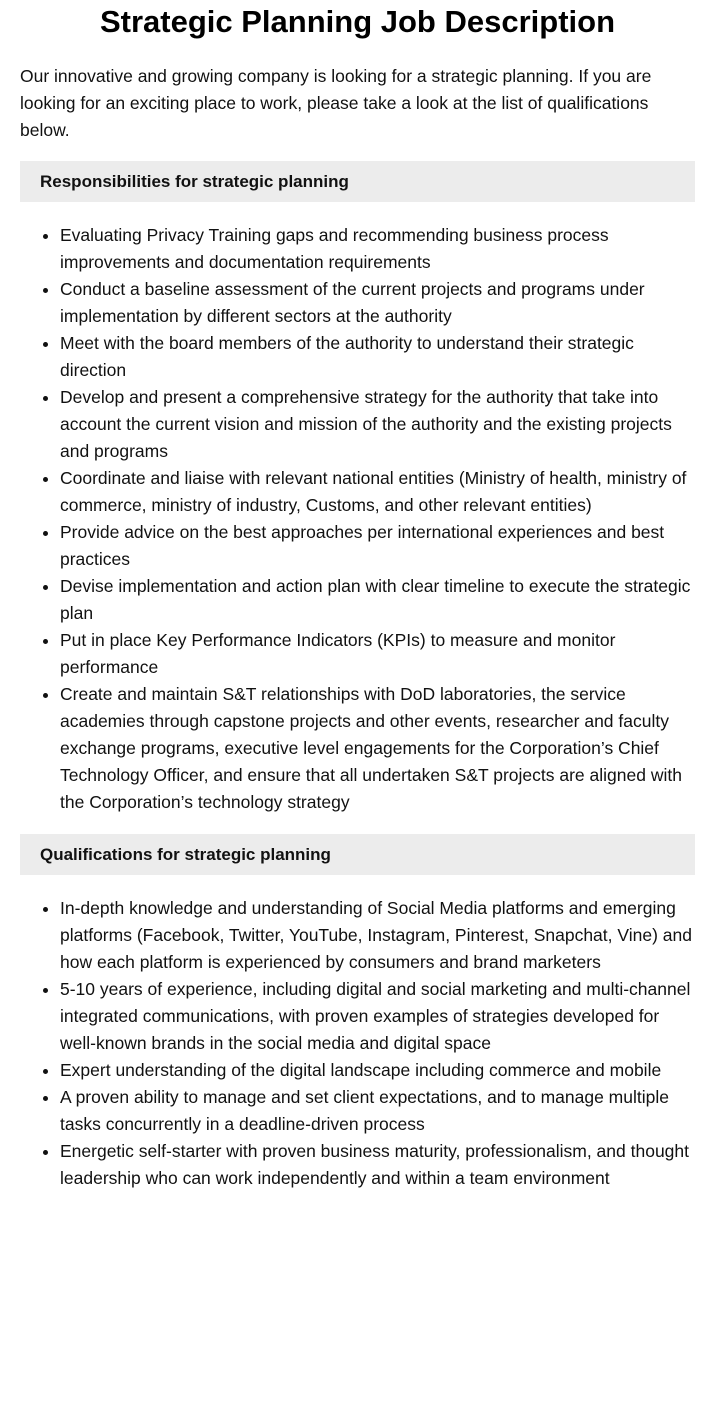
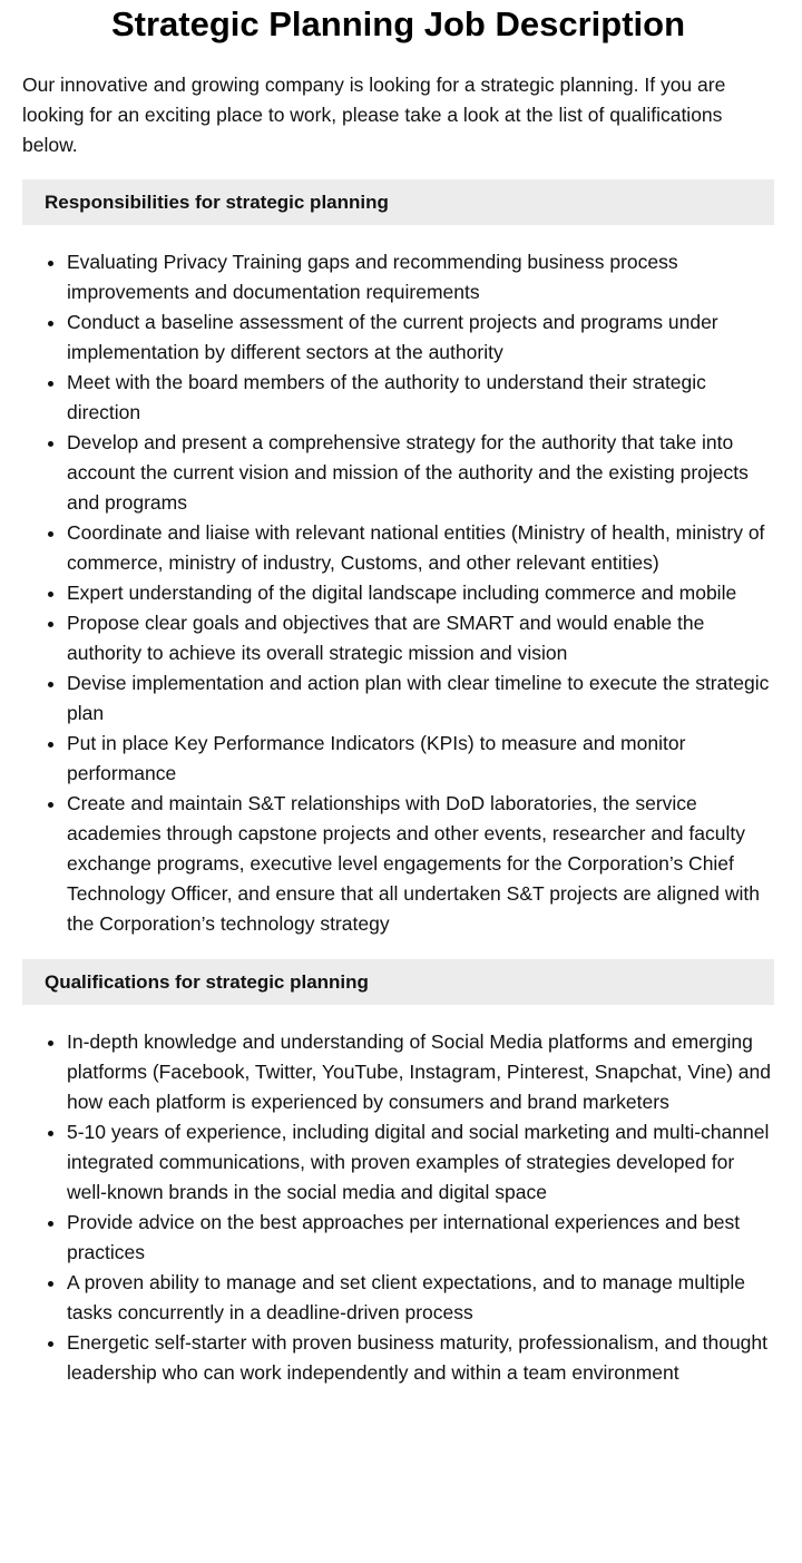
  Strategic Planning Job Description
  Our innovative and growing company is looking for a strategic planning. If you are looking for an exciting place to work, please take a look at the list of qualifications below.
  Responsibilities for strategic planning
  Evaluating Privacy Training gaps and recommending business process improvements and documentation requirements
  Conduct a baseline assessment of the current projects and programs under implementation by different sectors at the authority
  Meet with the board members of the authority to understand their strategic direction
  Develop and present a comprehensive strategy for the authority that take into account the current vision and mission of the authority and the existing projects and programs
  Coordinate and liaise with relevant national entities (Ministry of health, ministry of commerce, ministry of industry, Customs, and other relevant entities)
- Provide advice on the best approaches per international experiences and best practices
+ Expert understanding of the digital landscape including commerce and mobile
+ Propose clear goals and objectives that are SMART and would enable the authority to achieve its overall strategic mission and vision
  Devise implementation and action plan with clear timeline to execute the strategic plan
  Put in place Key Performance Indicators (KPIs) to measure and monitor performance
  Create and maintain S&T relationships with DoD laboratories, the service academies through capstone projects and other events, researcher and faculty exchange programs, executive level engagements for the Corporation’s Chief Technology Officer, and ensure that all undertaken S&T projects are aligned with the Corporation’s technology strategy
  Qualifications for strategic planning
  In-depth knowledge and understanding of Social Media platforms and emerging platforms (Facebook, Twitter, YouTube, Instagram, Pinterest, Snapchat, Vine) and how each platform is experienced by consumers and brand marketers
  5-10 years of experience, including digital and social marketing and multi-channel integrated communications, with proven examples of strategies developed for well-known brands in the social media and digital space
- Expert understanding of the digital landscape including commerce and mobile
+ Provide advice on the best approaches per international experiences and best practices
  A proven ability to manage and set client expectations, and to manage multiple tasks concurrently in a deadline-driven process
  Energetic self-starter with proven business maturity, professionalism, and thought leadership who can work independently and within a team environment
